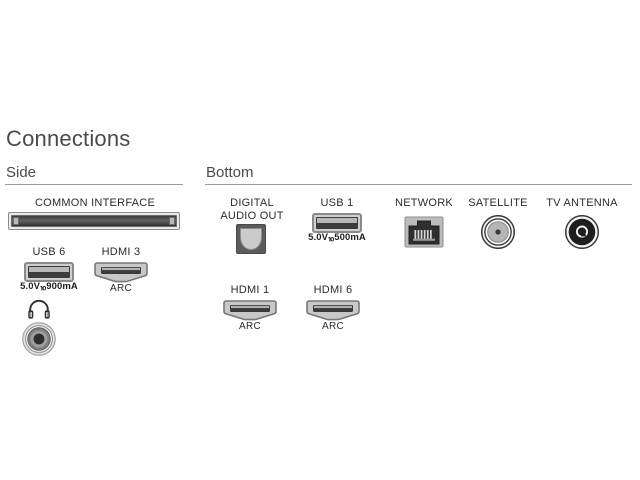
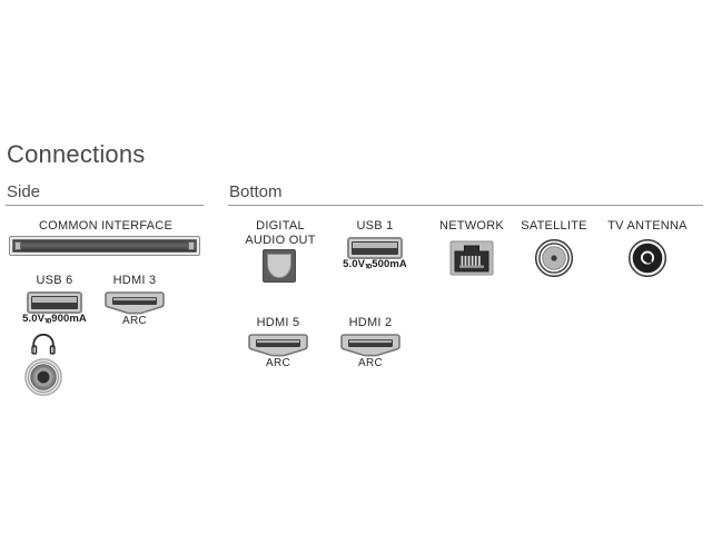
  Connections
  Side
  Bottom
  COMMON INTERFACE
  USB 6
  5.0V⏨900mA
  HDMI 3
  ARC
  DIGITAL
  AUDIO OUT
  USB 1
  5.0V⏨500mA
  NETWORK
  SATELLITE
  TV ANTENNA
- HDMI 1
+ HDMI 5
  ARC
- HDMI 6
+ HDMI 2
  ARC
